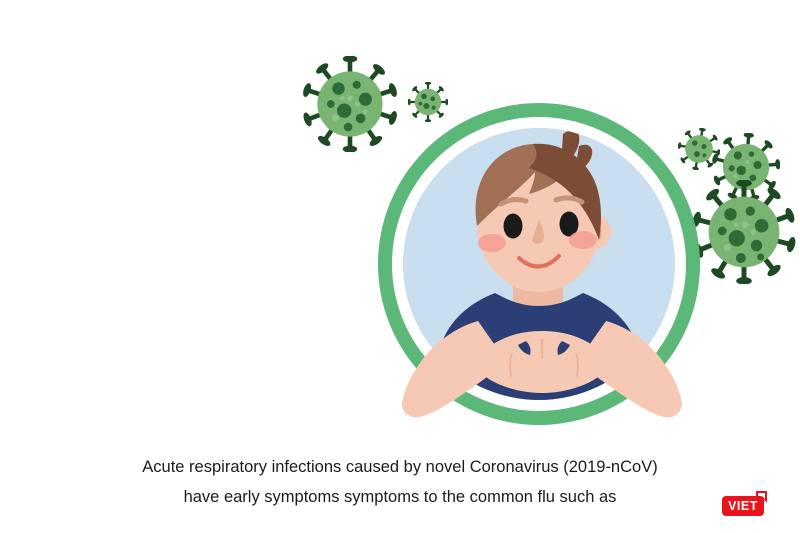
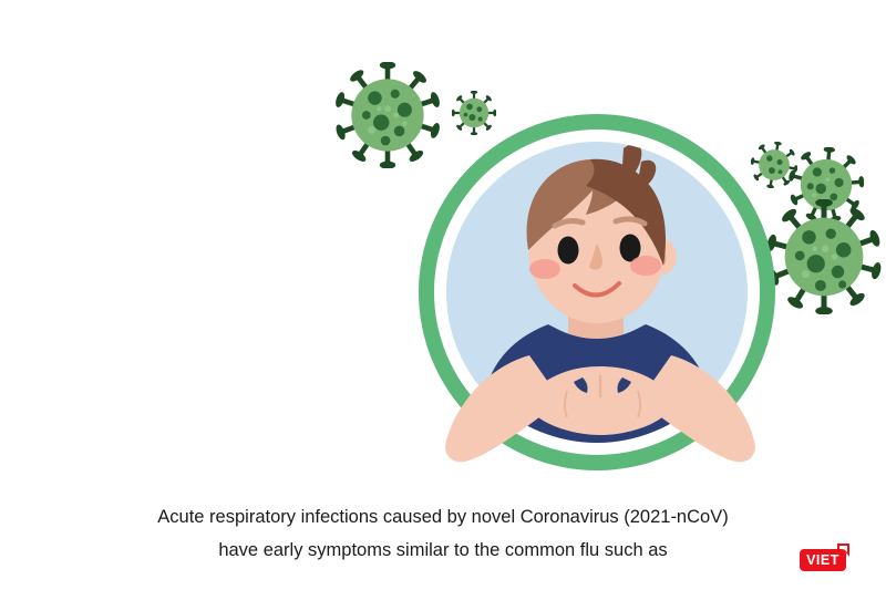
- Acute respiratory infections caused by novel Coronavirus (2019-nCoV)
+ Acute respiratory infections caused by novel Coronavirus (2021-nCoV)
- have early symptoms symptoms to the common flu such as
+ have early symptoms similar to the common flu such as
  VIET
